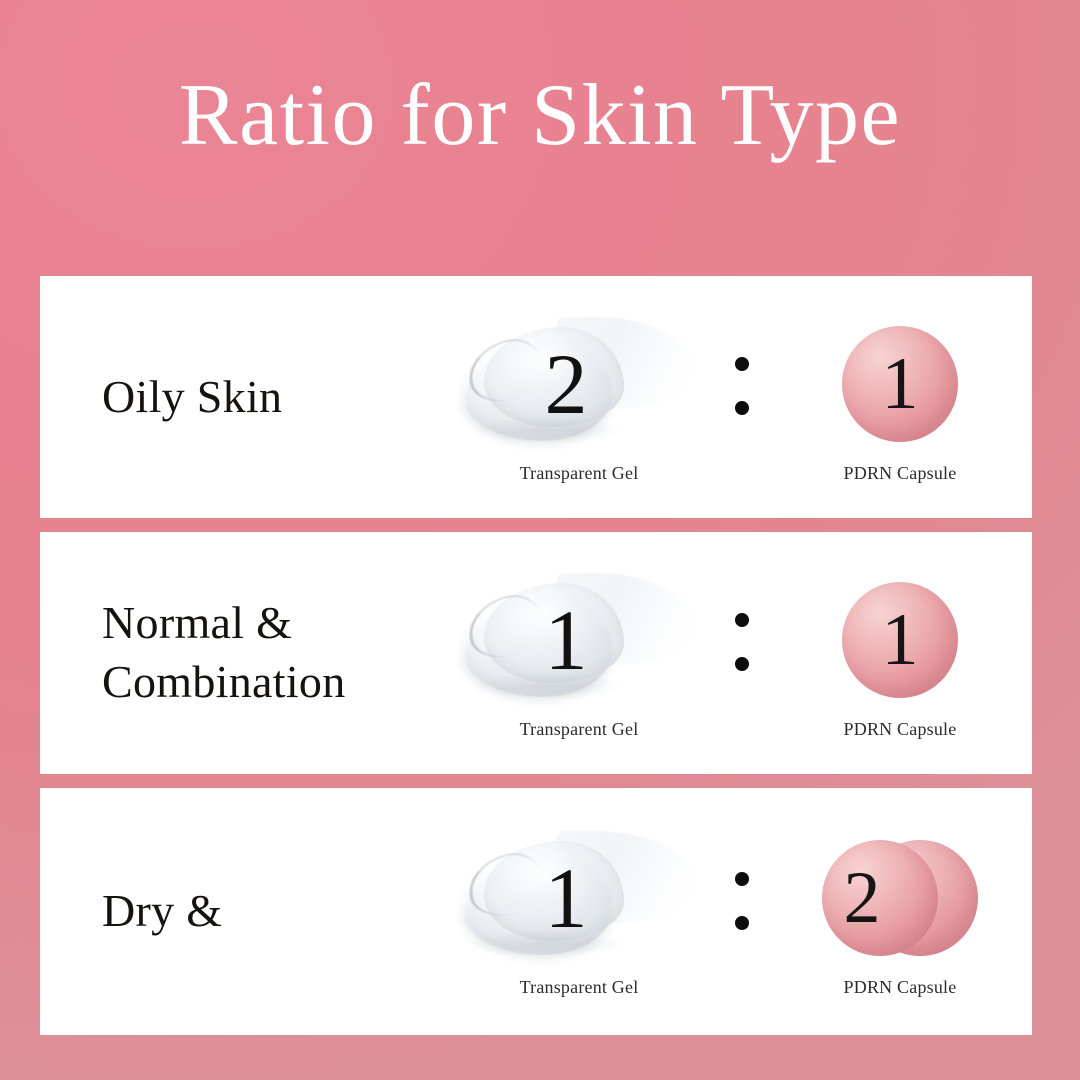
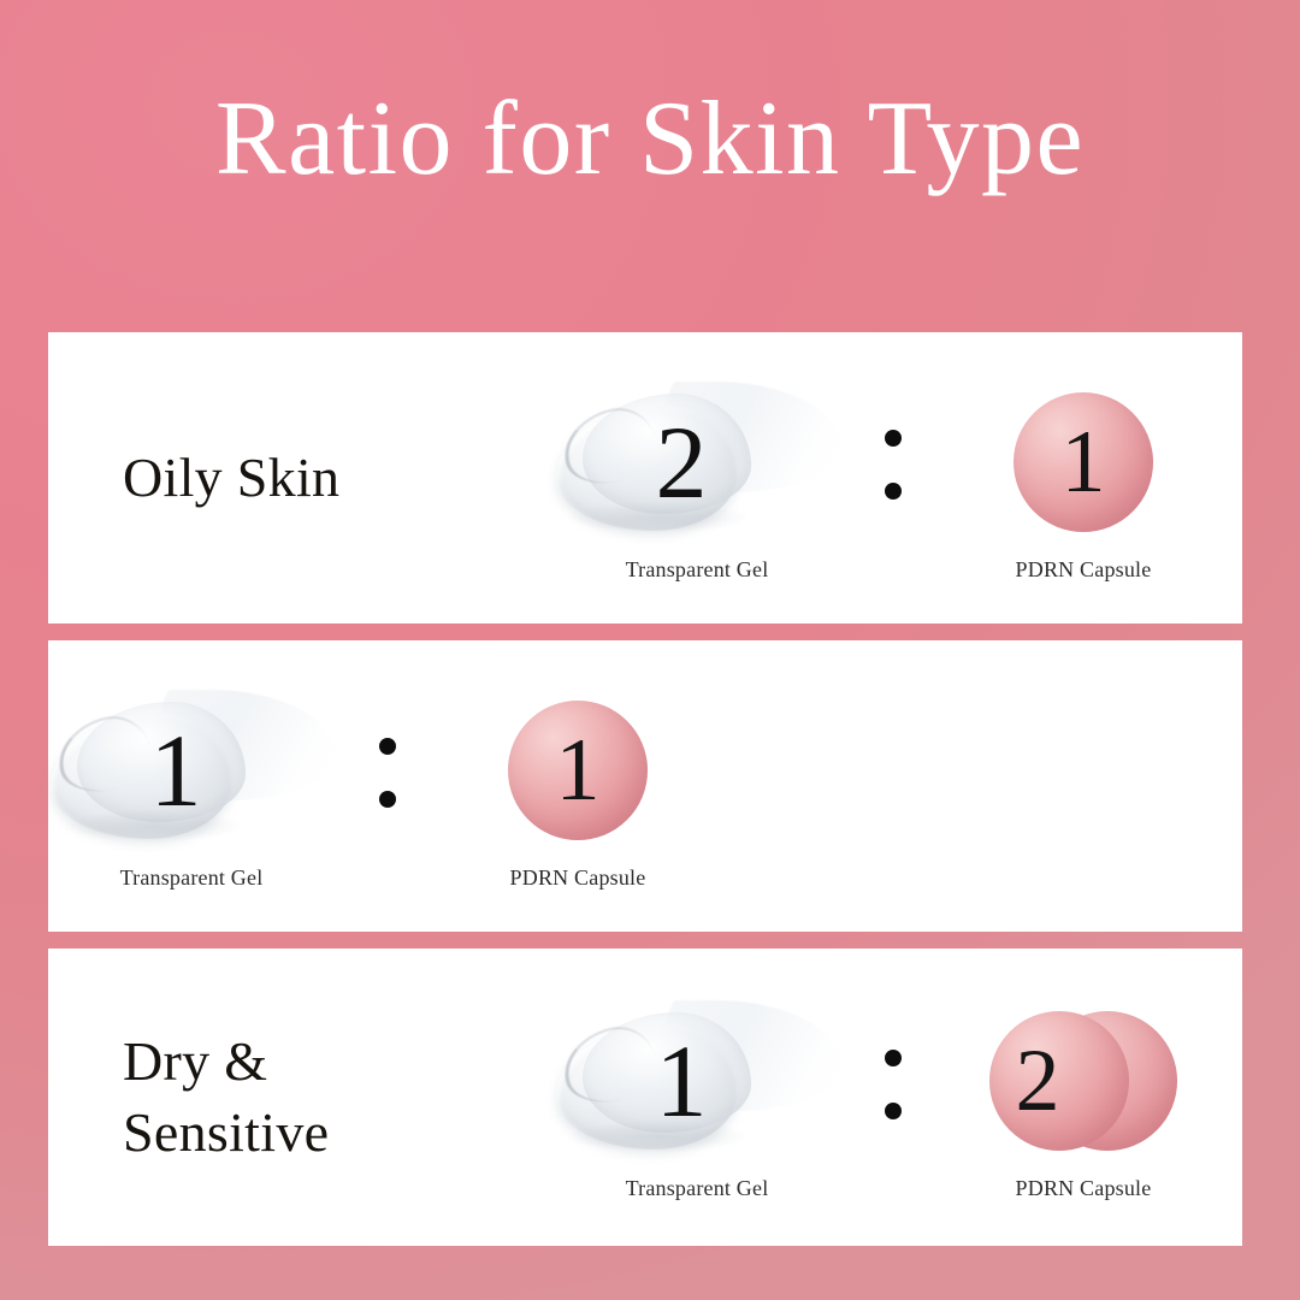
  Ratio for Skin Type
  Oily Skin
  2
  Transparent Gel
  1
  PDRN Capsule
- Normal &
- Combination
  1
  Transparent Gel
  1
  PDRN Capsule
  Dry &
+ Sensitive
  1
  Transparent Gel
  2
  PDRN Capsule
